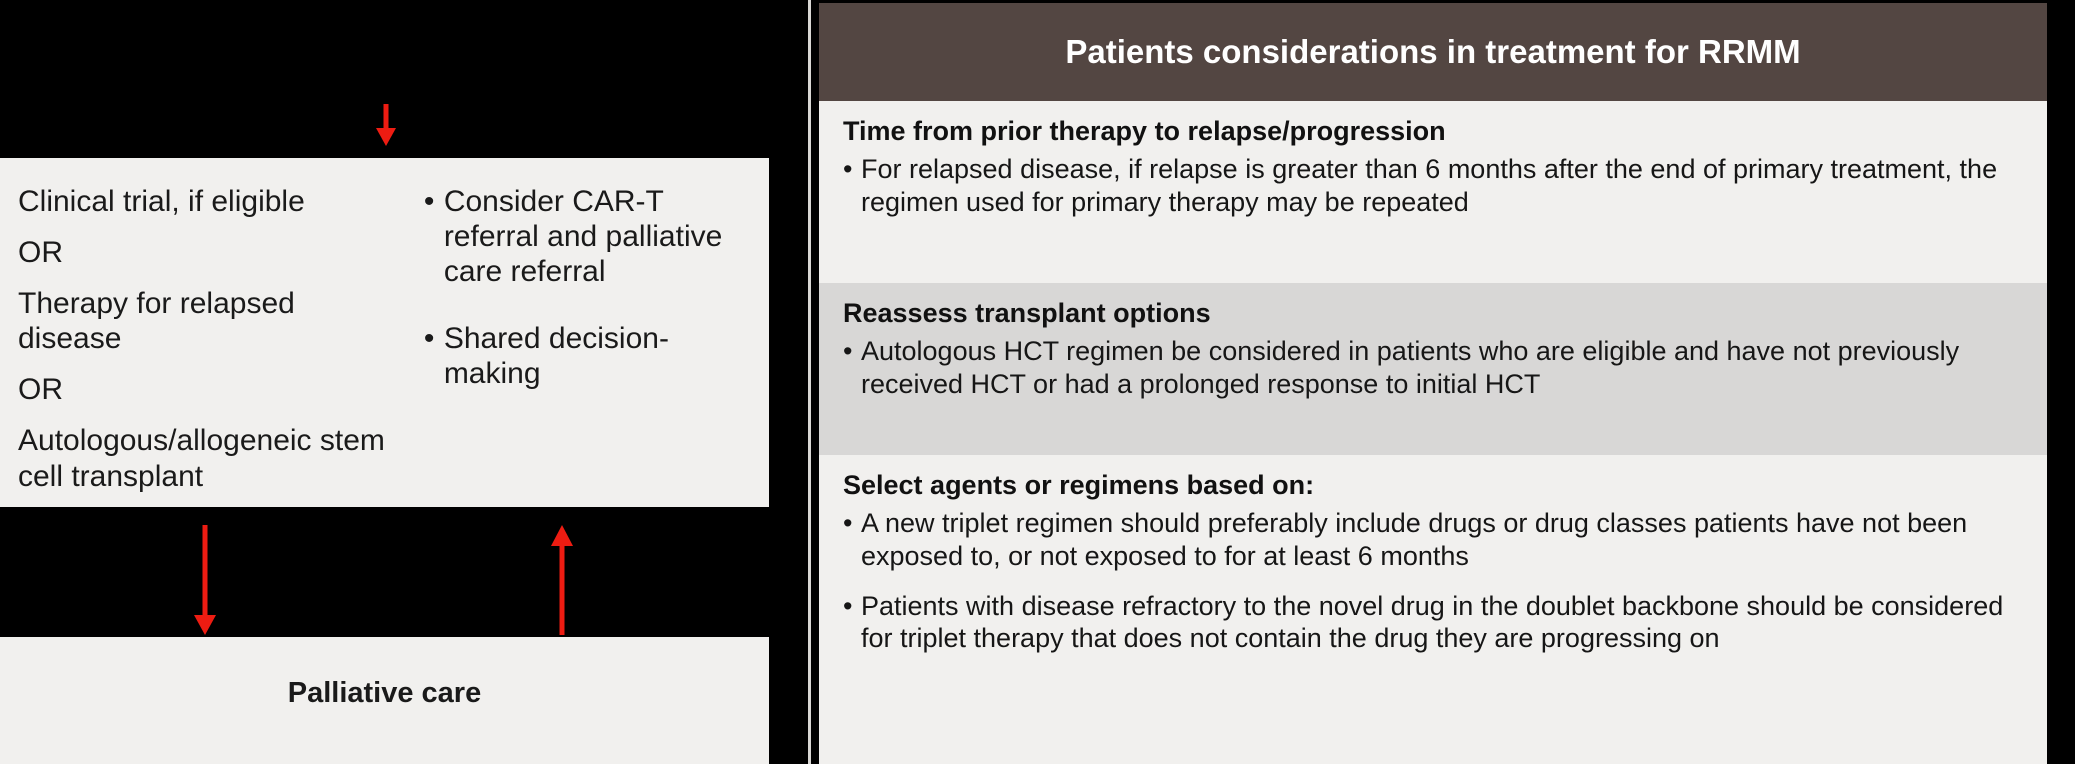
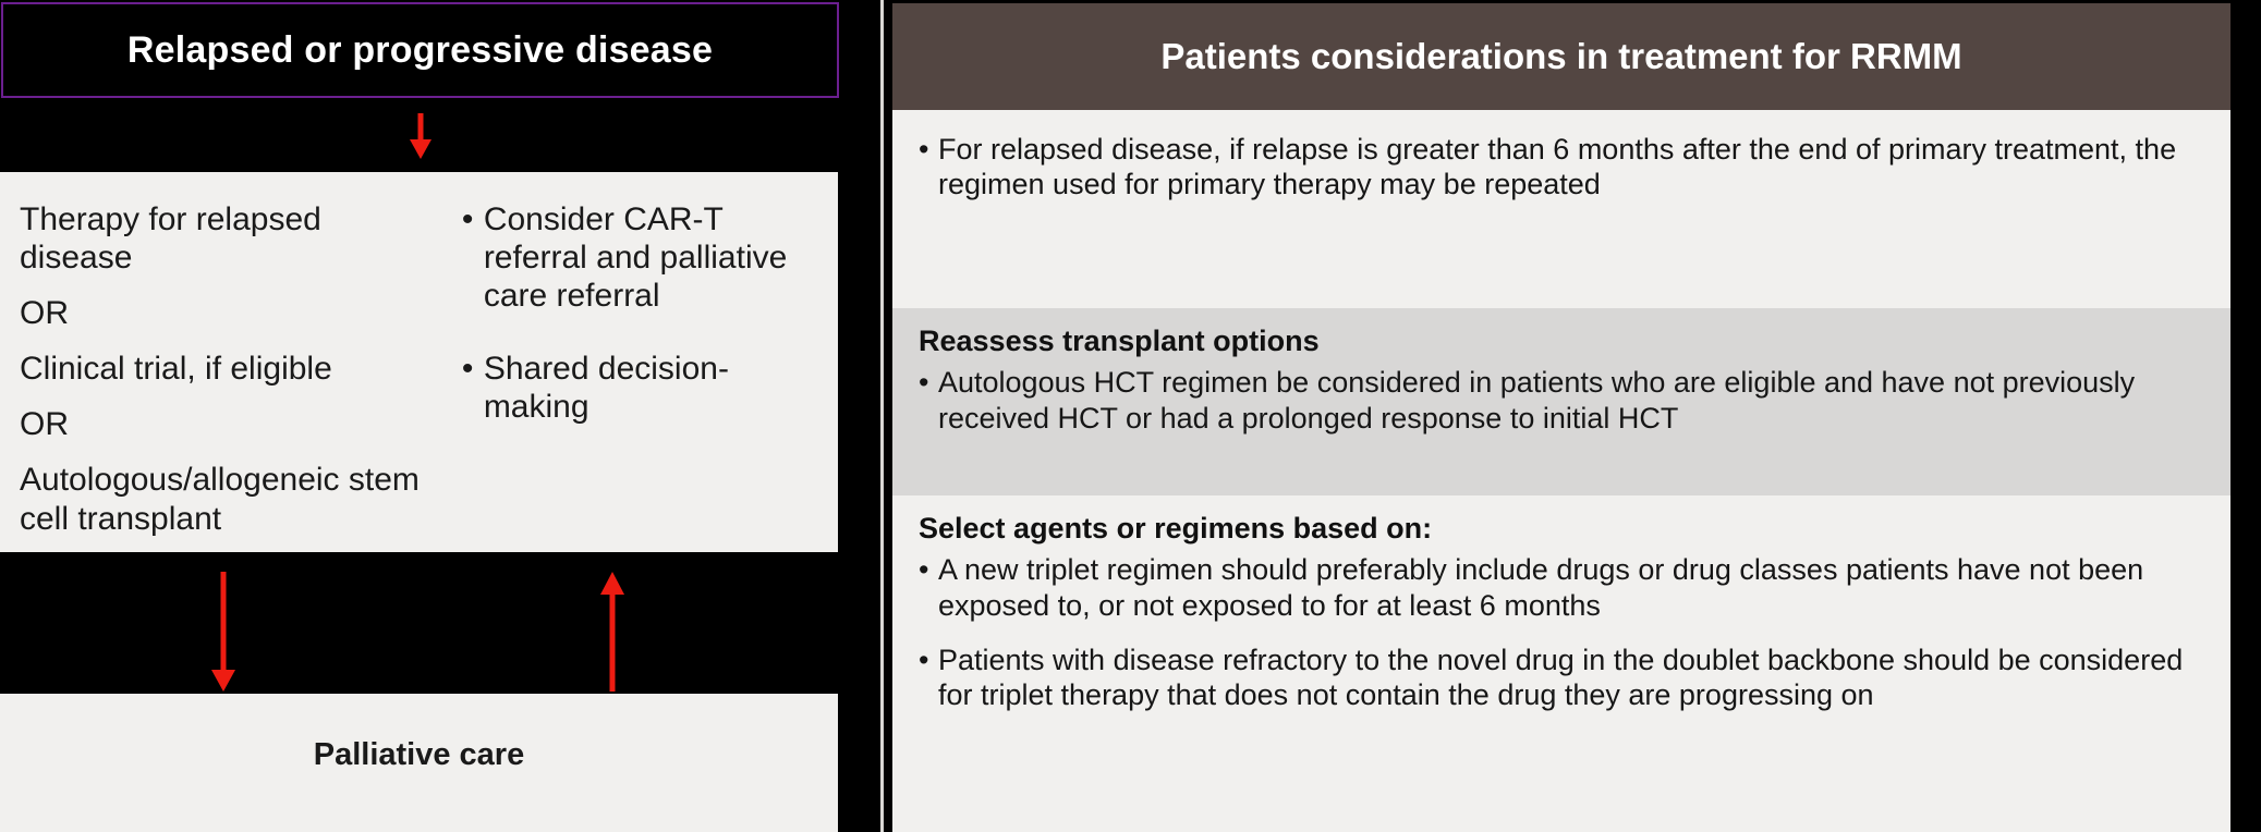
+ Relapsed or progressive disease
- Clinical trial, if eligible
+ Therapy for relapsed disease
  OR
- Therapy for relapsed disease
+ Clinical trial, if eligible
  OR
  Autologous/allogeneic stem cell transplant
  •
  Consider CAR-T referral and palliative care referral
  •
  Shared decision-making
  Palliative care
  Patients considerations in treatment for RRMM
- Time from prior therapy to relapse/progression
  •
  For relapsed disease, if relapse is greater than 6 months after the end of primary treatment, the regimen used for primary therapy may be repeated
  Reassess transplant options
  •
  Autologous HCT regimen be considered in patients who are eligible and have not previously received HCT or had a prolonged response to initial HCT
  Select agents or regimens based on:
  •
  A new triplet regimen should preferably include drugs or drug classes patients have not been exposed to, or not exposed to for at least 6 months
  •
  Patients with disease refractory to the novel drug in the doublet backbone should be considered for triplet therapy that does not contain the drug they are progressing on
